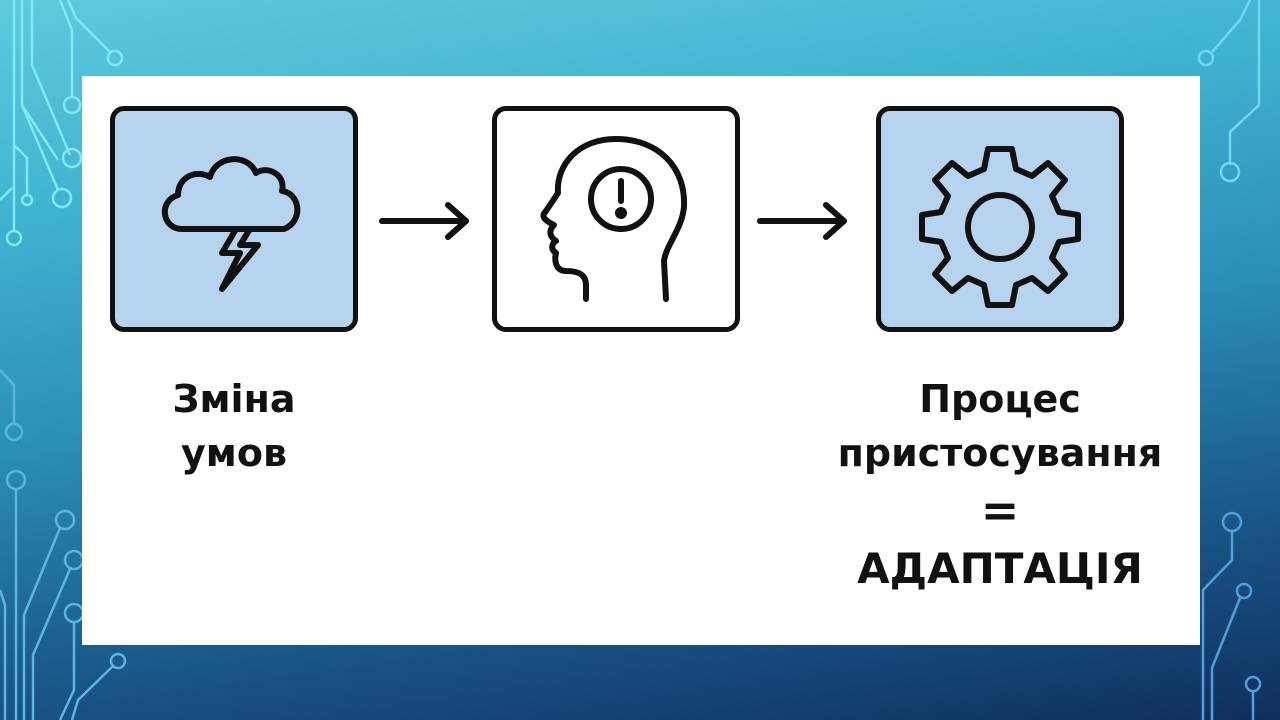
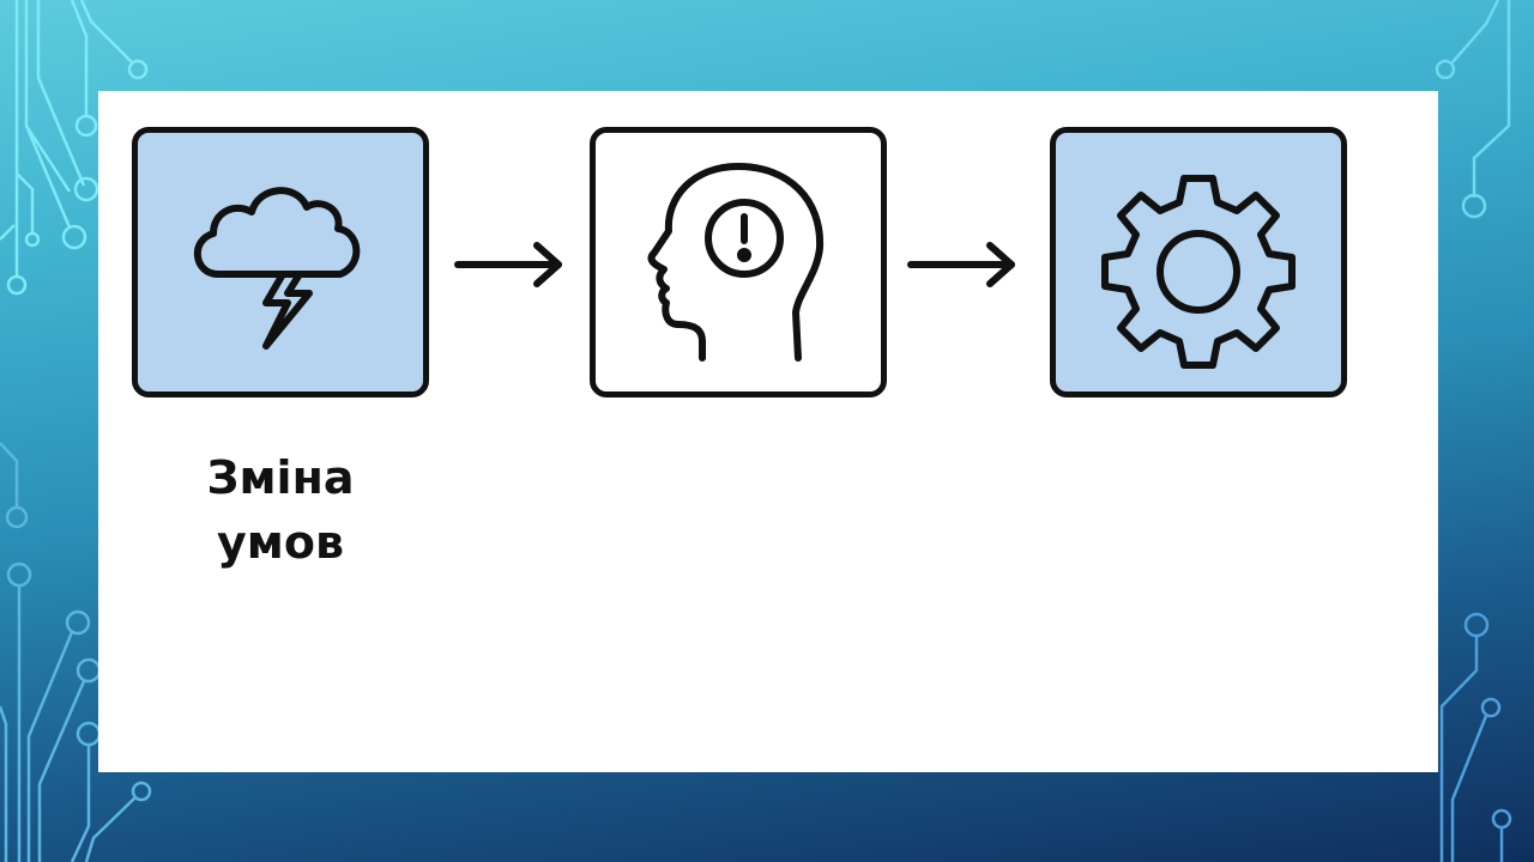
  Зміна
  умов
- Процес
- пристосування
- =
- АДАПТАЦІЯ
